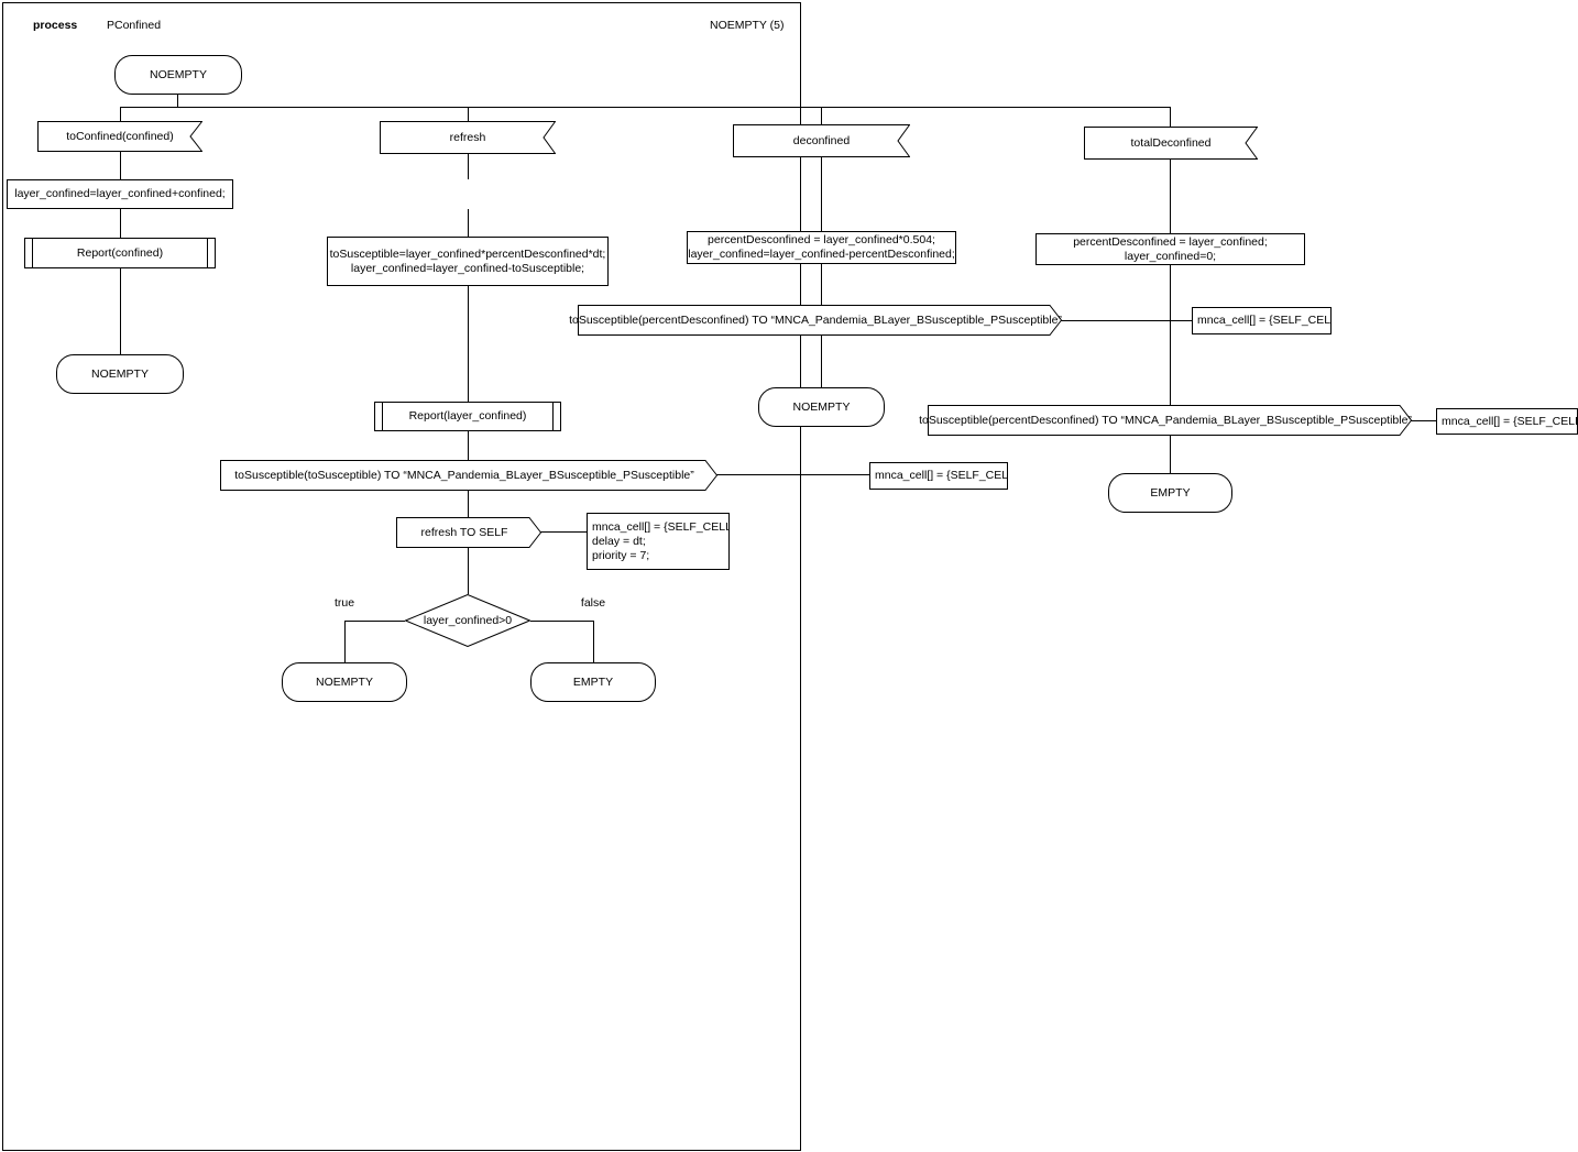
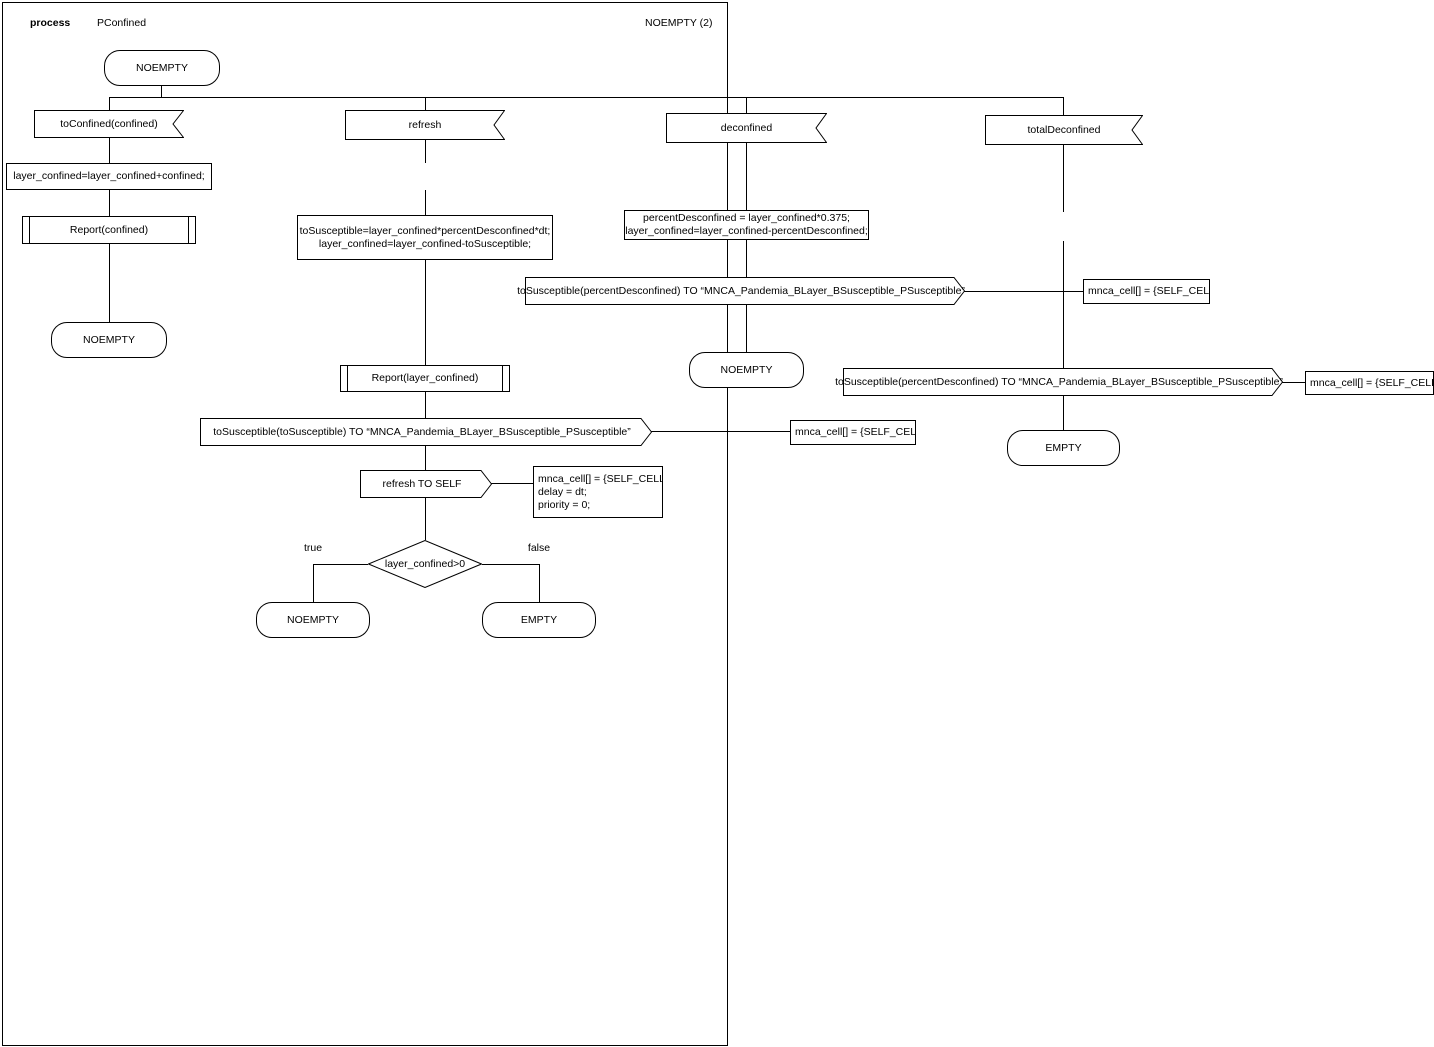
  process
  PConfined
- NOEMPTY (5)
+ NOEMPTY (2)
  NOEMPTY
  toConfined(confined)
  layer_confined=layer_confined+confined;
  Report(confined)
  NOEMPTY
  refresh
  toSusceptible=layer_confined*percentDesconfined*dt;
  layer_confined=layer_confined-toSusceptible;
  Report(layer_confined)
  toSusceptible(toSusceptible) TO “MNCA_Pandemia_BLayer_BSusceptible_PSusceptible”
  mnca_cell[] = {SELF_CEL
  refresh TO SELF
  mnca_cell[] = {SELF_CEL
  delay = dt;
- priority = 7;
+ priority = 0;
  layer_confined>0
  true
  false
  NOEMPTY
  EMPTY
  deconfined
- percentDesconfined = layer_confined*0.504;
+ percentDesconfined = layer_confined*0.375;
  layer_confined=layer_confined-percentDesconfined;
  toSusceptible(percentDesconfined) TO “MNCA_Pandemia_BLayer_BSusceptible_PSusceptible
  mnca_cell[] = {SELF_CEL
  NOEMPTY
  totalDeconfined
- percentDesconfined = layer_confined;
- layer_confined=0;
  toSusceptible(percentDesconfined) TO “MNCA_Pandemia_BLayer_BSusceptible_PSusceptible
  mnca_cell[] = {SELF_CEL
  EMPTY
